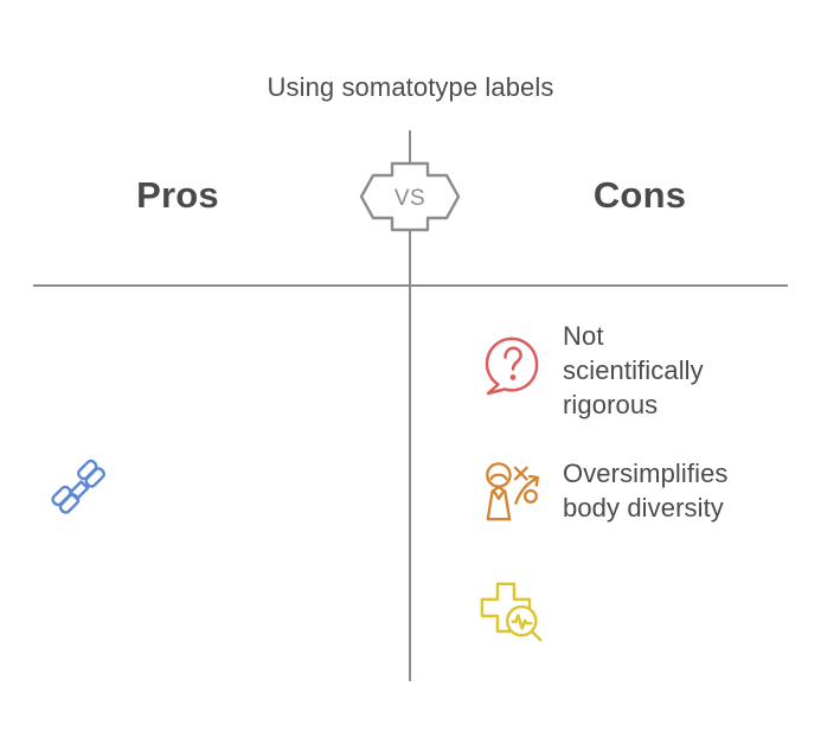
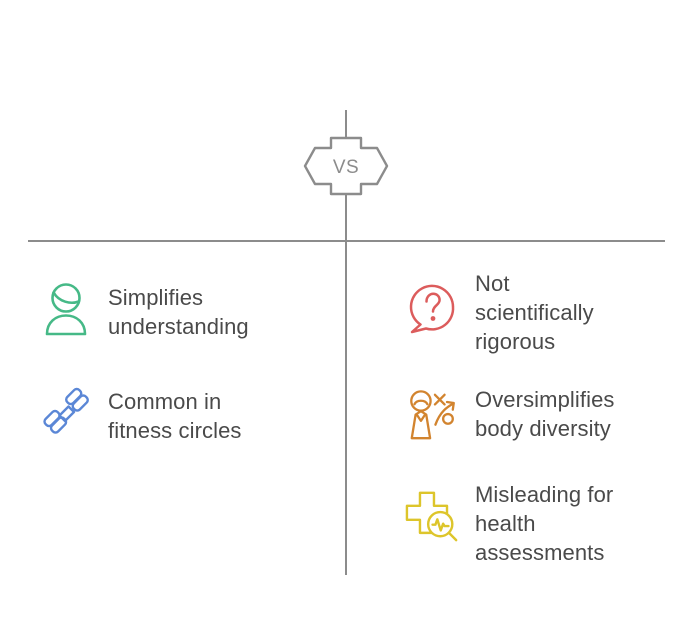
- Using somatotype labels
- Pros
- Cons
  VS
+ Simplifies
+ understanding
+ Common in
+ fitness circles
  Not
  scientifically
  rigorous
  Oversimplifies
  body diversity
+ Misleading for
+ health
+ assessments
